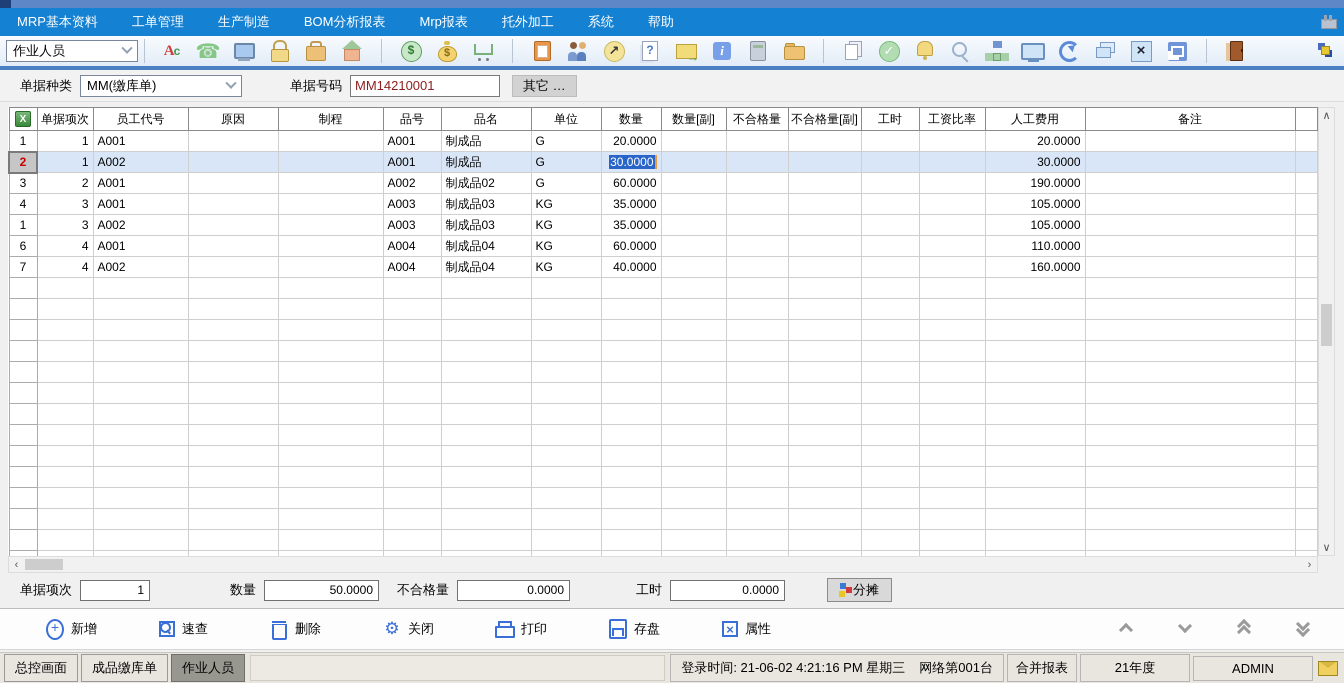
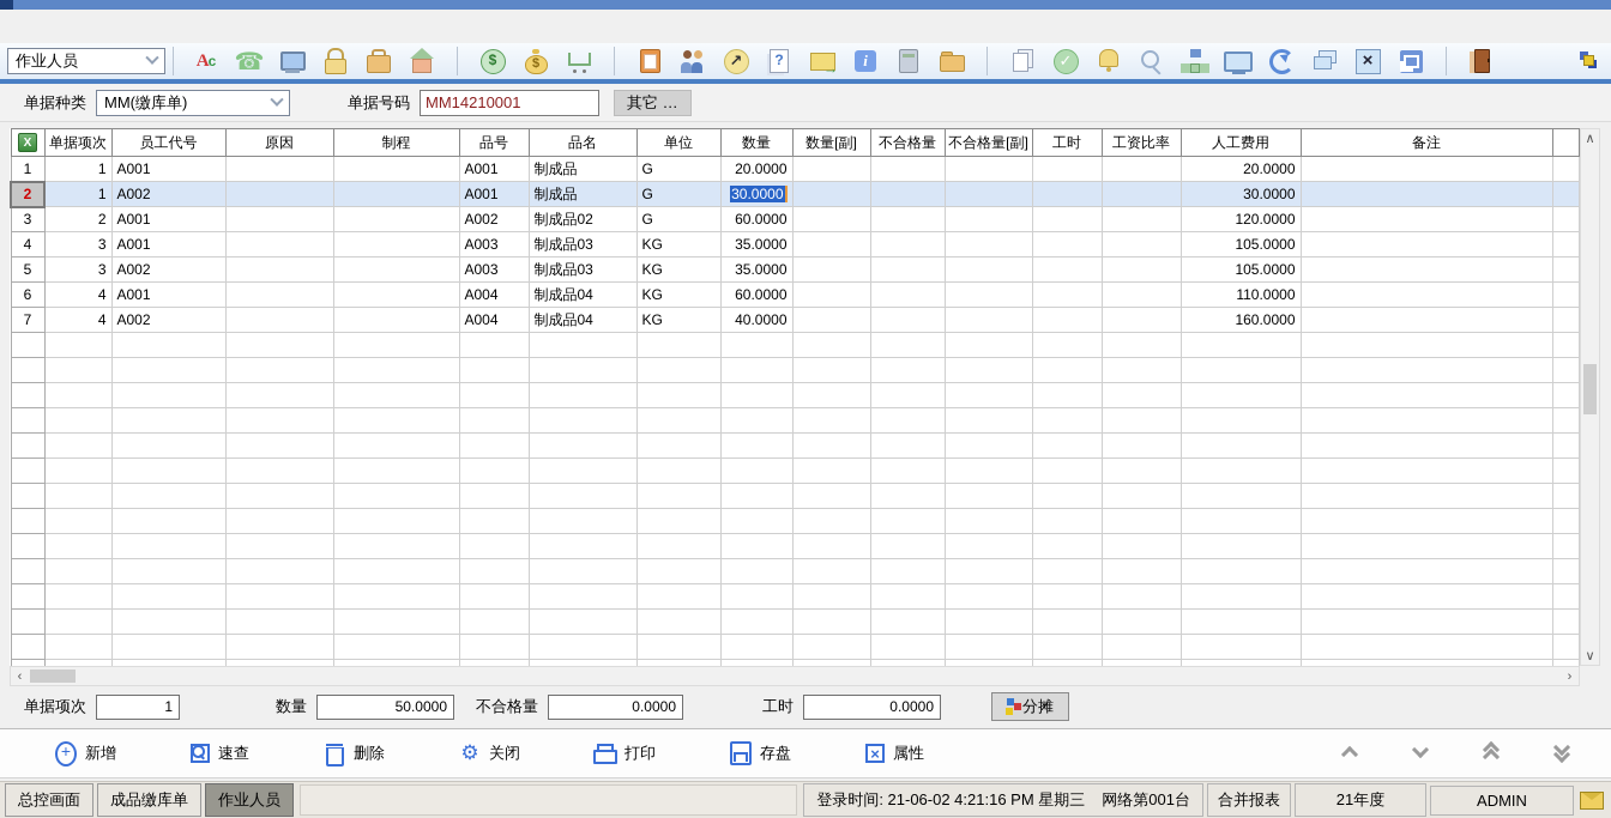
- MRP基本资料
- 工单管理
- 生产制造
- BOM分析报表
- Mrp报表
- 托外加工
- 系统
- 帮助
  作业人员
  单据种类
  MM(缴库单)
  单据号码
  MM14210001
  其它 …
  X	单据项次	员工代号	原因	制程	品号	品名	单位	数量	数量[副]	不合格量	不合格量[副]	工时	工资比率	人工费用	备注
  1	1	A001			A001	制成品	G	20.0000						20.0000
  2	1	A002			A001	制成品	G	30.0000						30.0000
- 3	2	A001			A002	制成品02	G	60.0000						190.0000
+ 3	2	A001			A002	制成品02	G	60.0000						120.0000
  4	3	A001			A003	制成品03	KG	35.0000						105.0000
- 1	3	A002			A003	制成品03	KG	35.0000						105.0000
+ 5	3	A002			A003	制成品03	KG	35.0000						105.0000
  6	4	A001			A004	制成品04	KG	60.0000						110.0000
  7	4	A002			A004	制成品04	KG	40.0000						160.0000
  ∧
  ∨
  ‹
  ›
  单据项次
  1
  数量
  50.0000
  不合格量
  0.0000
  工时
  0.0000
  分摊
  新增
  速查
  删除
  关闭
  打印
  存盘
  属性
  总控画面
  成品缴库单
  作业人员
  登录时间: 21-06-02 4:21:16 PM 星期三
  网络第001台
  合并报表
  21年度
  ADMIN
